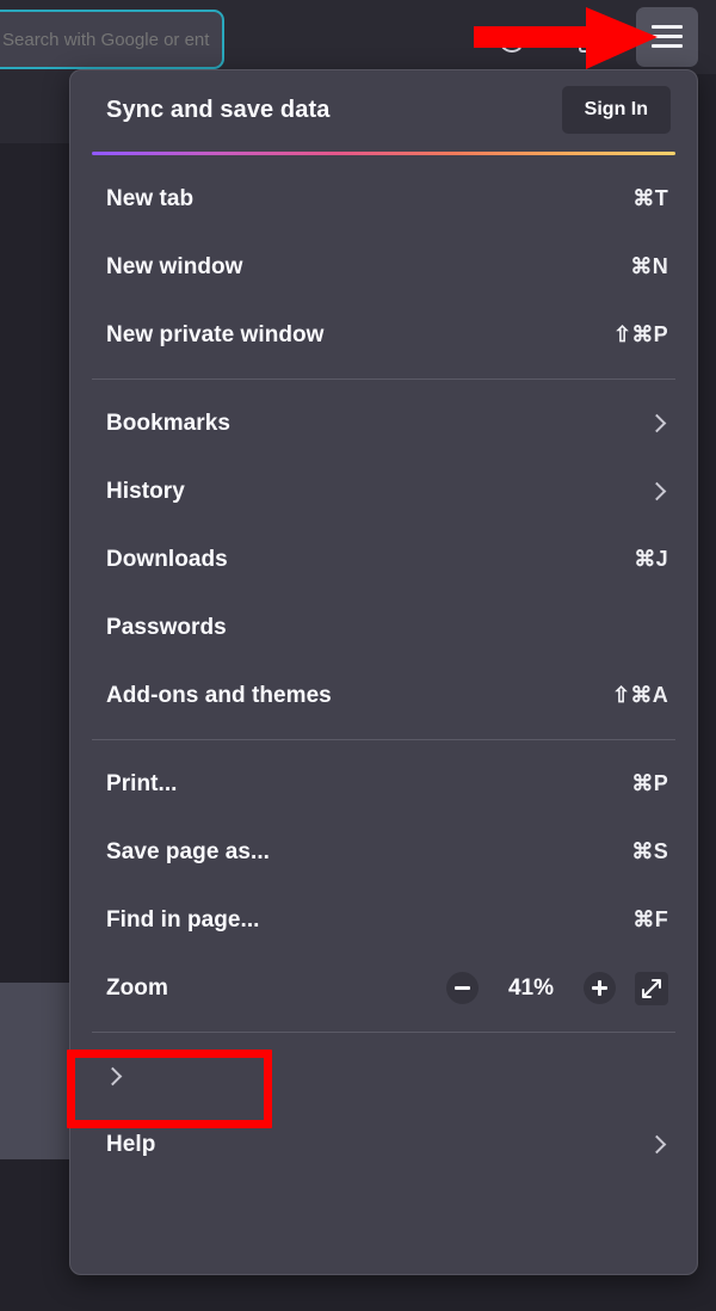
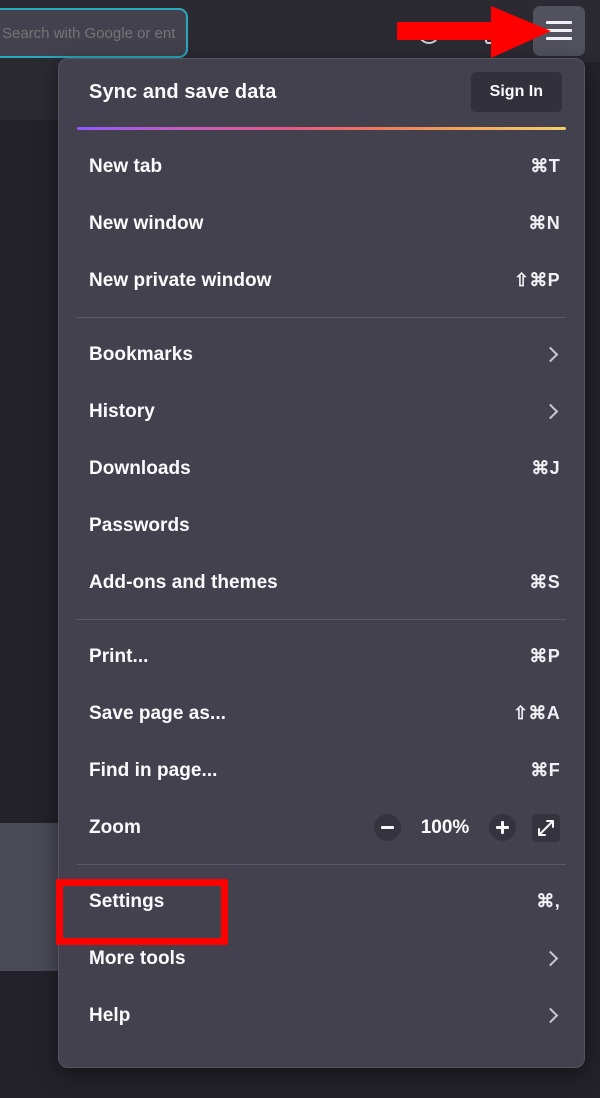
  Search with Google or ent
  Sync and save data
  Sign In
  New tab
  ⌘T
  New window
  ⌘N
  New private window
  ⇧⌘P
  Bookmarks
  History
  Downloads
  ⌘J
  Passwords
  Add-ons and themes
- ⇧⌘A
+ ⌘S
  Print...
  ⌘P
  Save page as...
- ⌘S
+ ⇧⌘A
  Find in page...
  ⌘F
  Zoom
- 41%
+ 100%
+ Settings
+ ⌘,
+ More tools
  Help
